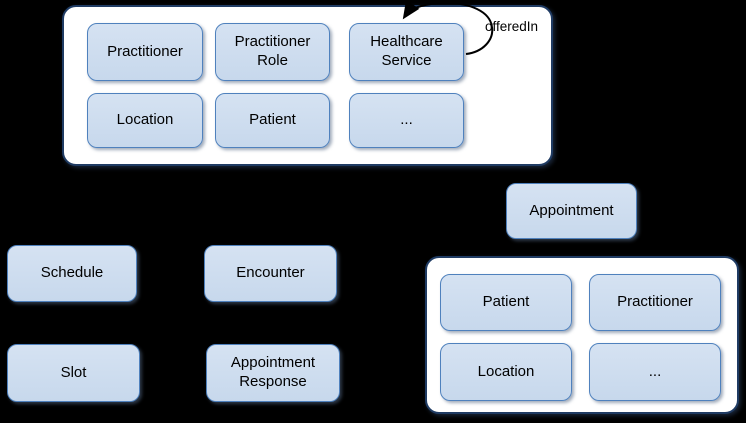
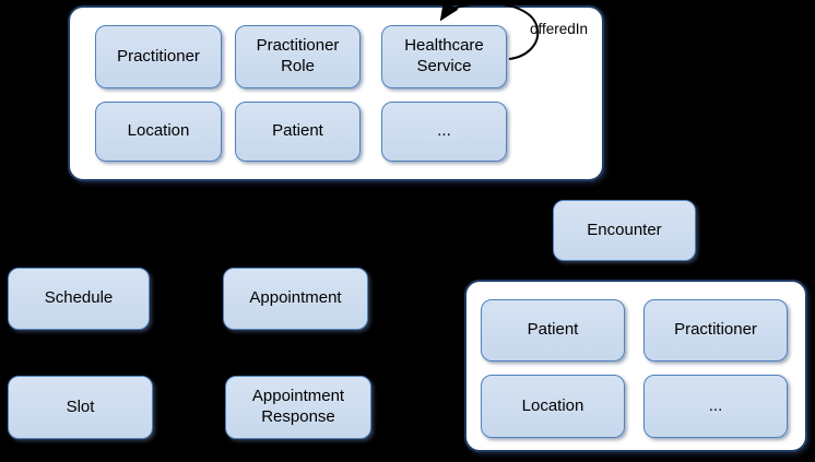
  Practitioner
  Practitioner Role
  Healthcare Service
  Location
  Patient
  ...
  offeredIn
- Appointment
+ Encounter
  Schedule
- Encounter
+ Appointment
  Slot
  Appointment Response
  Patient
  Practitioner
  Location
  ...
